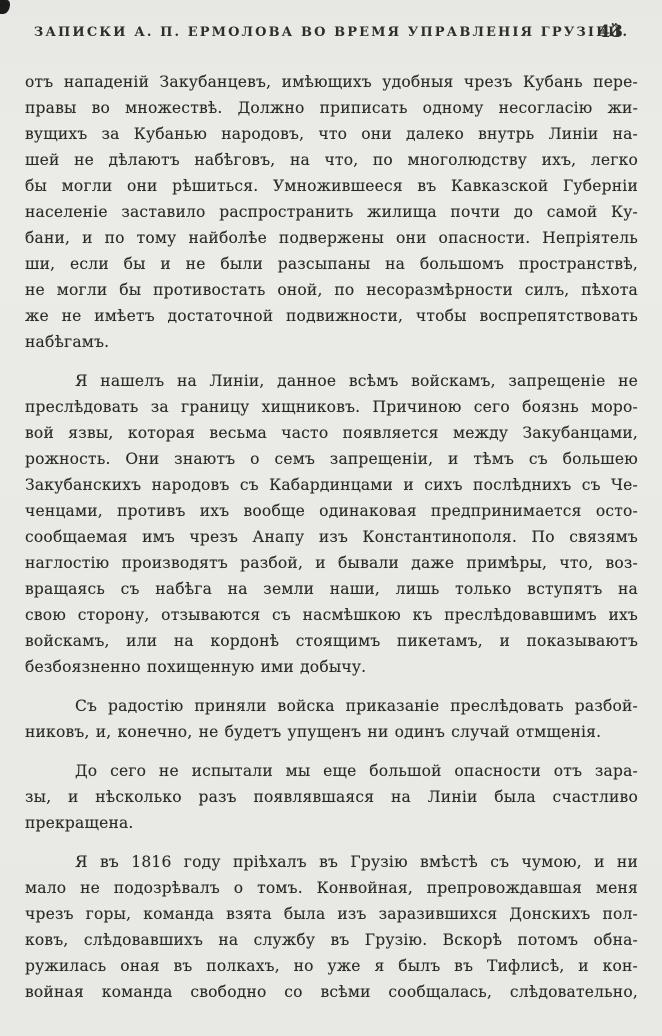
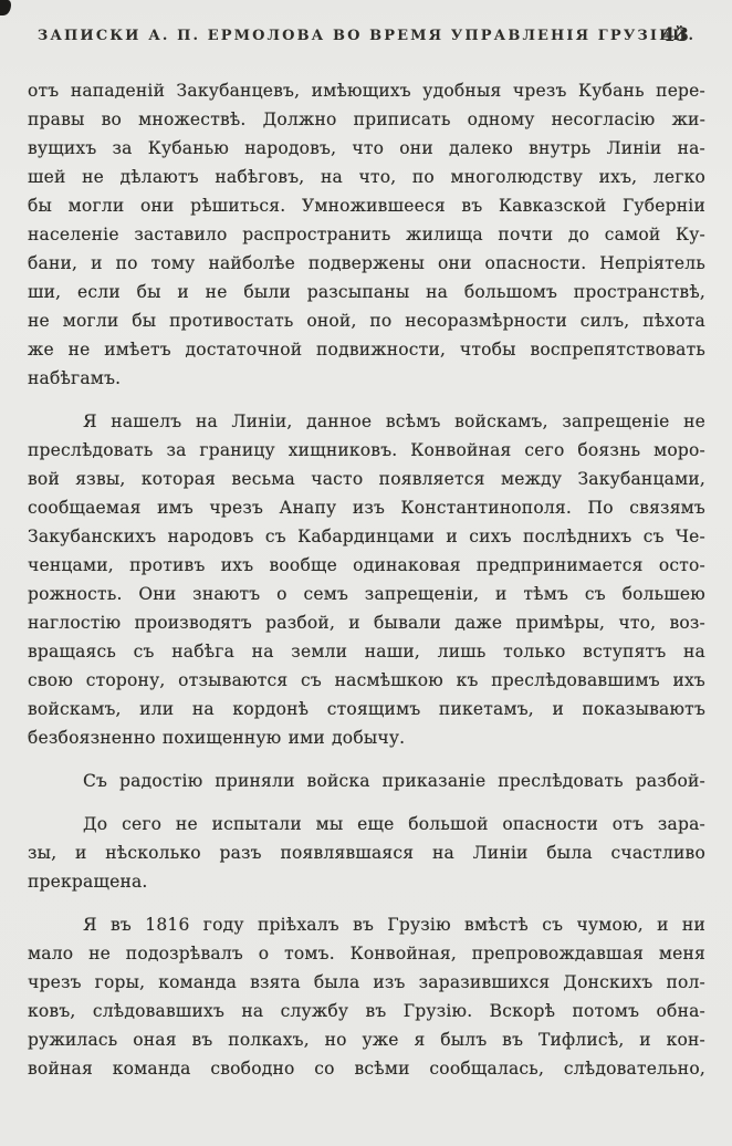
  ЗАПИСКИ А. П. ЕРМОЛОВА ВО ВРЕМЯ УПРАВЛЕНІЯ ГРУЗІЕЙ.
  43
  отъ нападеній Закубанцевъ, имѣющихъ удобныя чрезъ Кубань пере-
  правы во множествѣ. Должно приписать одному несогласію жи-
  вущихъ за Кубанью народовъ, что они далеко внутрь Линіи на-
  шей не дѣлаютъ набѣговъ, на что, по многолюдству ихъ, легко
  бы могли они рѣшиться. Умножившееся въ Кавказской Губерніи
  населеніе заставило распространить жилища почти до самой Ку-
  бани, и по тому найболѣе подвержены они опасности. Непріятель
  ши, если бы и не были разсыпаны на большомъ пространствѣ,
  не могли бы противостать оной, по несоразмѣрности силъ, пѣхота
  же не имѣетъ достаточной подвижности, чтобы воспрепятствовать
  набѣгамъ.
  Я нашелъ на Линіи, данное всѣмъ войскамъ, запрещеніе не
- преслѣдовать за границу хищниковъ. Причиною сего боязнь моро-
+ преслѣдовать за границу хищниковъ. Конвойная сего боязнь моро-
  вой язвы, которая весьма часто появляется между Закубанцами,
- рожность. Они знаютъ о семъ запрещеніи, и тѣмъ съ большею
+ сообщаемая имъ чрезъ Анапу изъ Константинополя. По связямъ
  Закубанскихъ народовъ съ Кабардинцами и сихъ послѣднихъ съ Че-
  ченцами, противъ ихъ вообще одинаковая предпринимается осто-
- сообщаемая имъ чрезъ Анапу изъ Константинополя. По связямъ
+ рожность. Они знаютъ о семъ запрещеніи, и тѣмъ съ большею
  наглостію производятъ разбой, и бывали даже примѣры, что, воз-
  вращаясь съ набѣга на земли наши, лишь только вступятъ на
  свою сторону, отзываются съ насмѣшкою къ преслѣдовавшимъ ихъ
  войскамъ, или на кордонѣ стоящимъ пикетамъ, и показываютъ
  безбоязненно похищенную ими добычу.
  Съ радостію приняли войска приказаніе преслѣдовать разбой-
- никовъ, и, конечно, не будетъ упущенъ ни одинъ случай отмщенія.
  До сего не испытали мы еще большой опасности отъ зара-
  зы, и нѣсколько разъ появлявшаяся на Линіи была счастливо
  прекращена.
  Я въ 1816 году пріѣхалъ въ Грузію вмѣстѣ съ чумою, и ни
  мало не подозрѣвалъ о томъ. Конвойная, препровождавшая меня
  чрезъ горы, команда взята была изъ заразившихся Донскихъ пол-
  ковъ, слѣдовавшихъ на службу въ Грузію. Вскорѣ потомъ обна-
  ружилась оная въ полкахъ, но уже я былъ въ Тифлисѣ, и кон-
  войная команда свободно со всѣми сообщалась, слѣдовательно,
